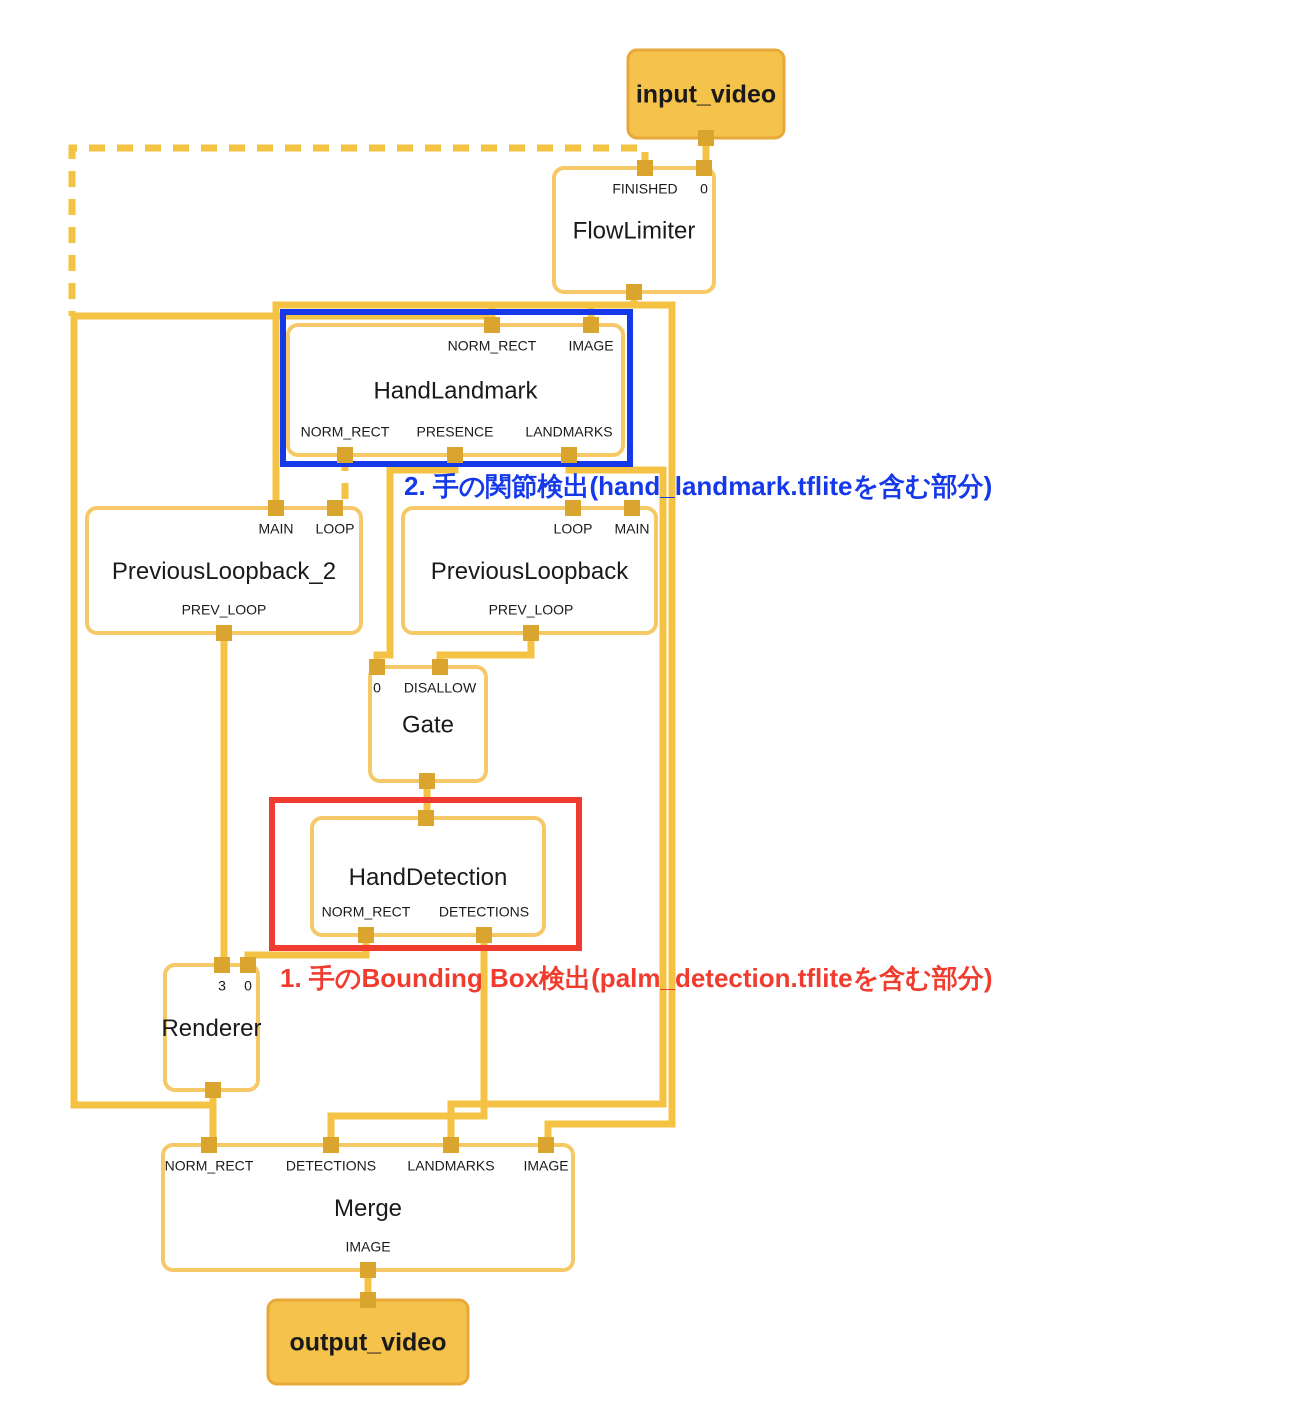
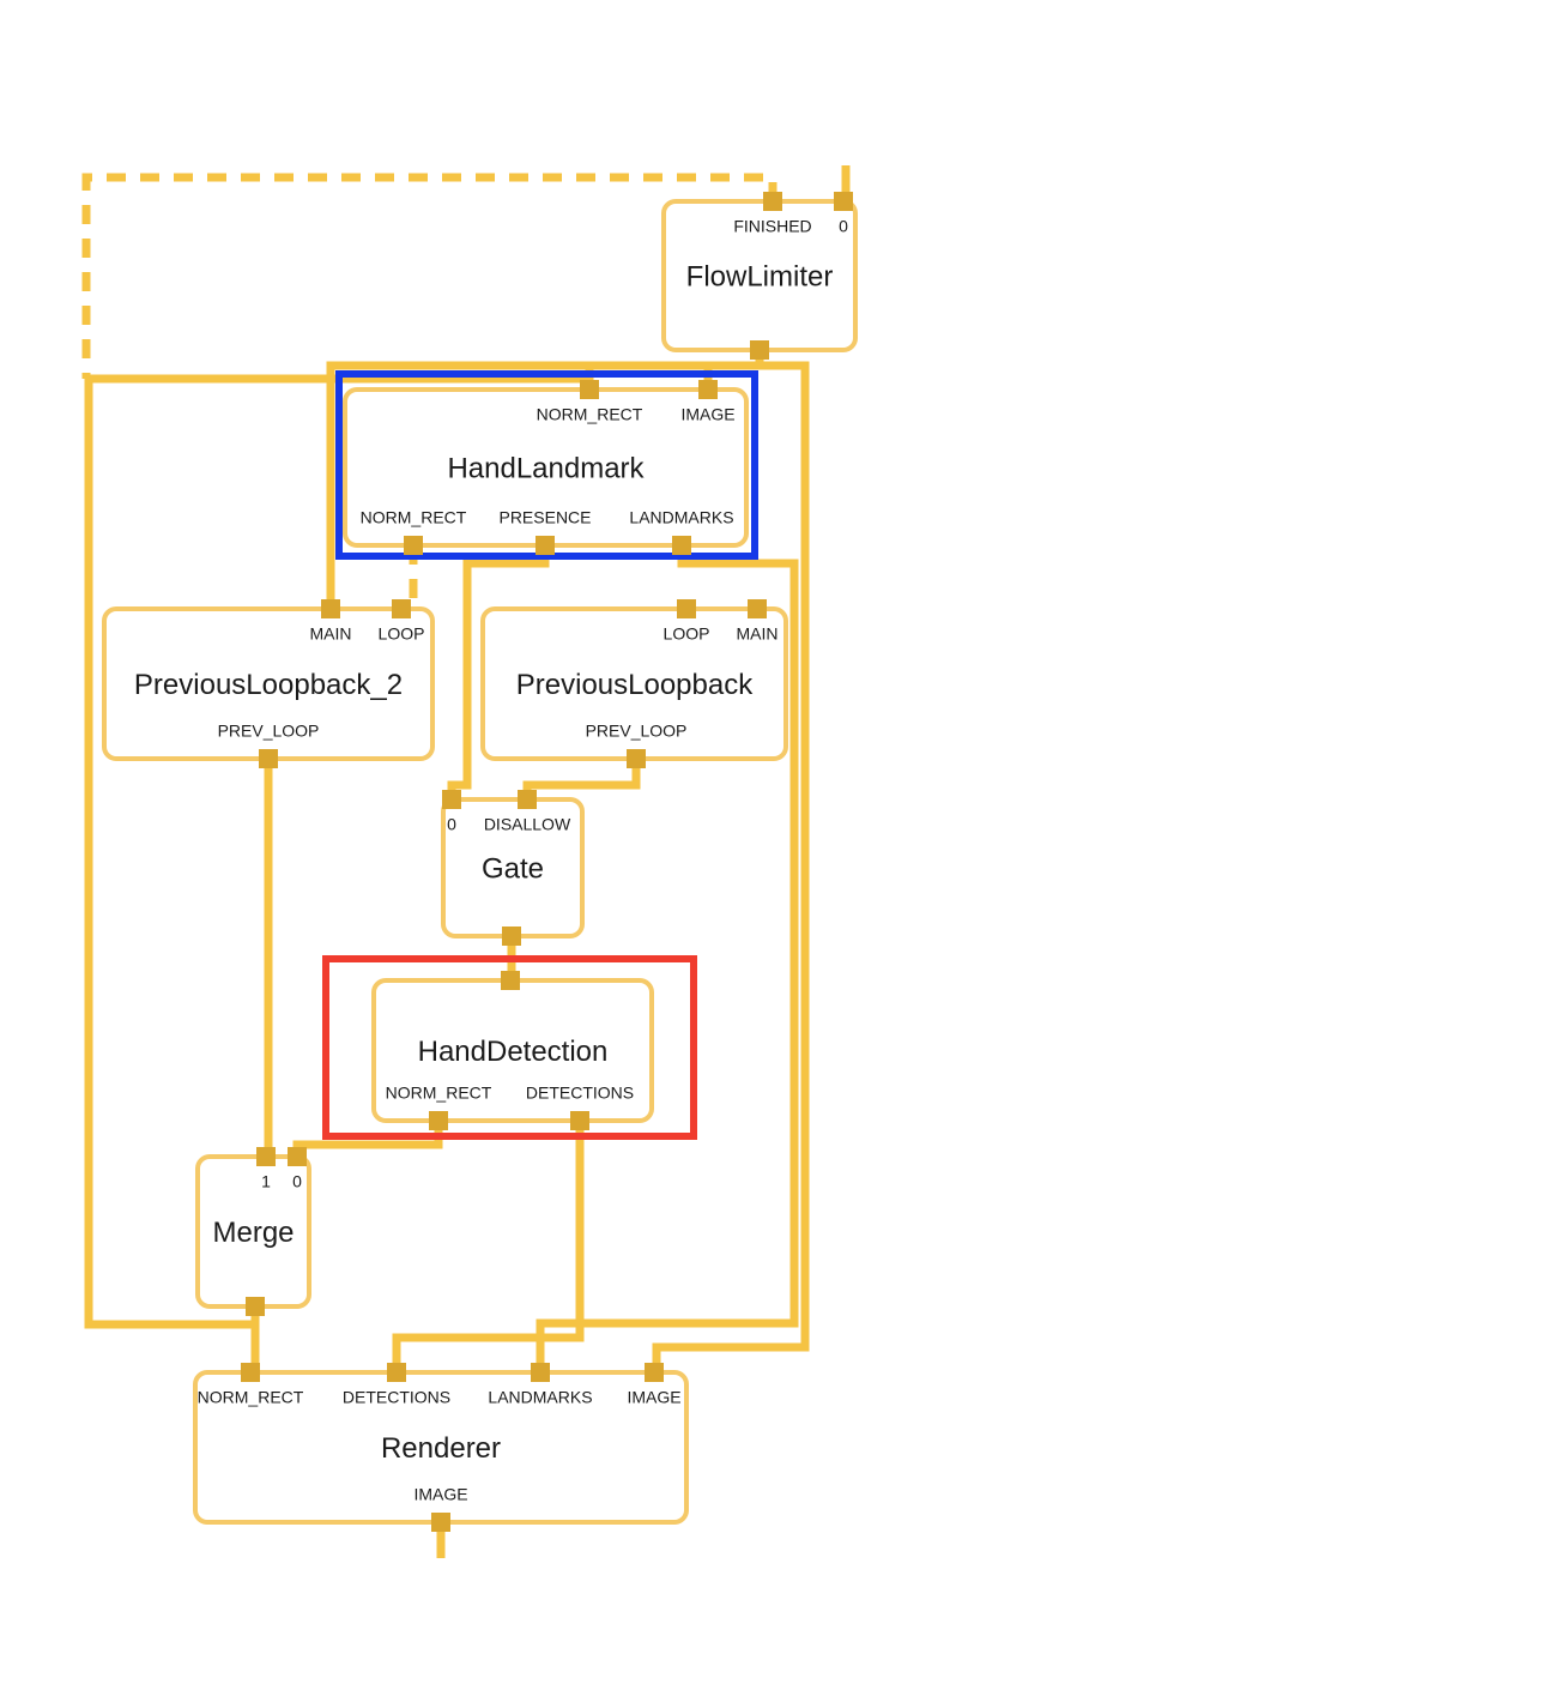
  FlowLimiter
  FINISHED
  0
  HandLandmark
  NORM_RECT
  IMAGE
  NORM_RECT
  PRESENCE
  LANDMARKS
  PreviousLoopback_2
  MAIN
  LOOP
  PREV_LOOP
  PreviousLoopback
  LOOP
  MAIN
  PREV_LOOP
  Gate
  0
  DISALLOW
  HandDetection
  NORM_RECT
  DETECTIONS
- Renderer
+ Merge
- 3
+ 1
  0
- Merge
+ Renderer
  NORM_RECT
  DETECTIONS
  LANDMARKS
  IMAGE
  IMAGE
- input_video
- output_video
- 2. 手の関節検出(hand_landmark.tfliteを含む部分)
- 1. 手のBounding Box検出(palm_detection.tfliteを含む部分)
